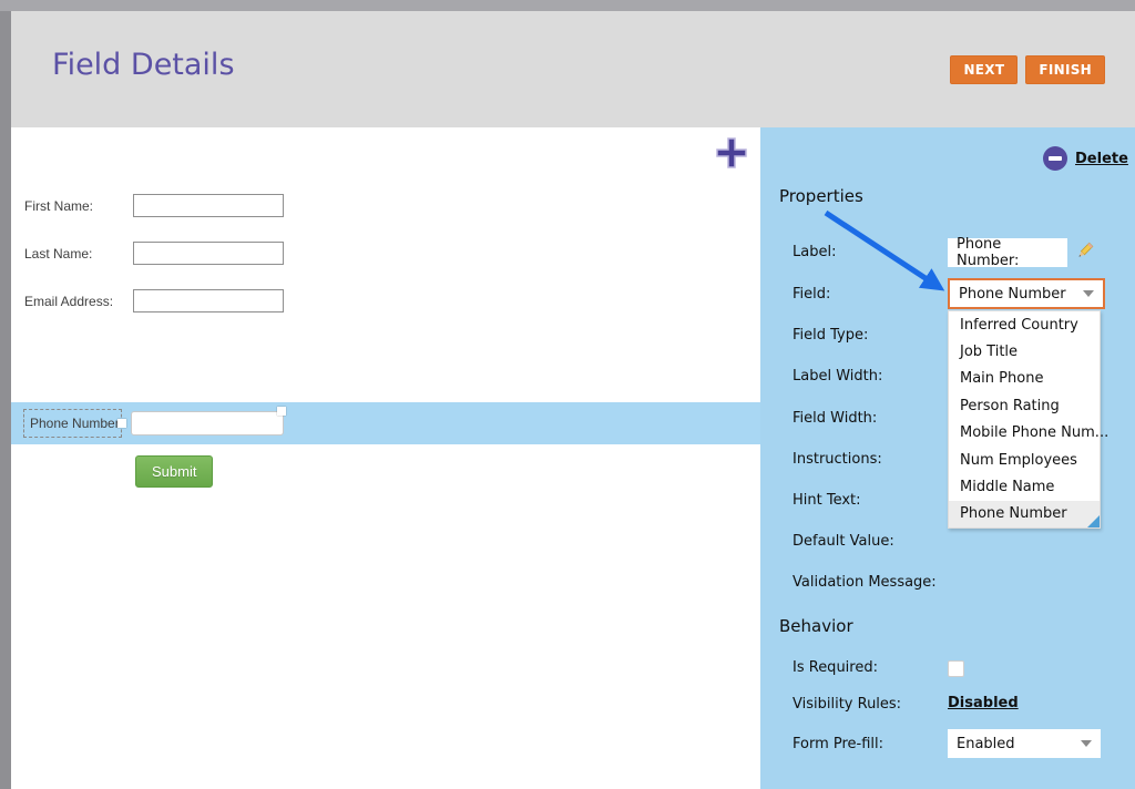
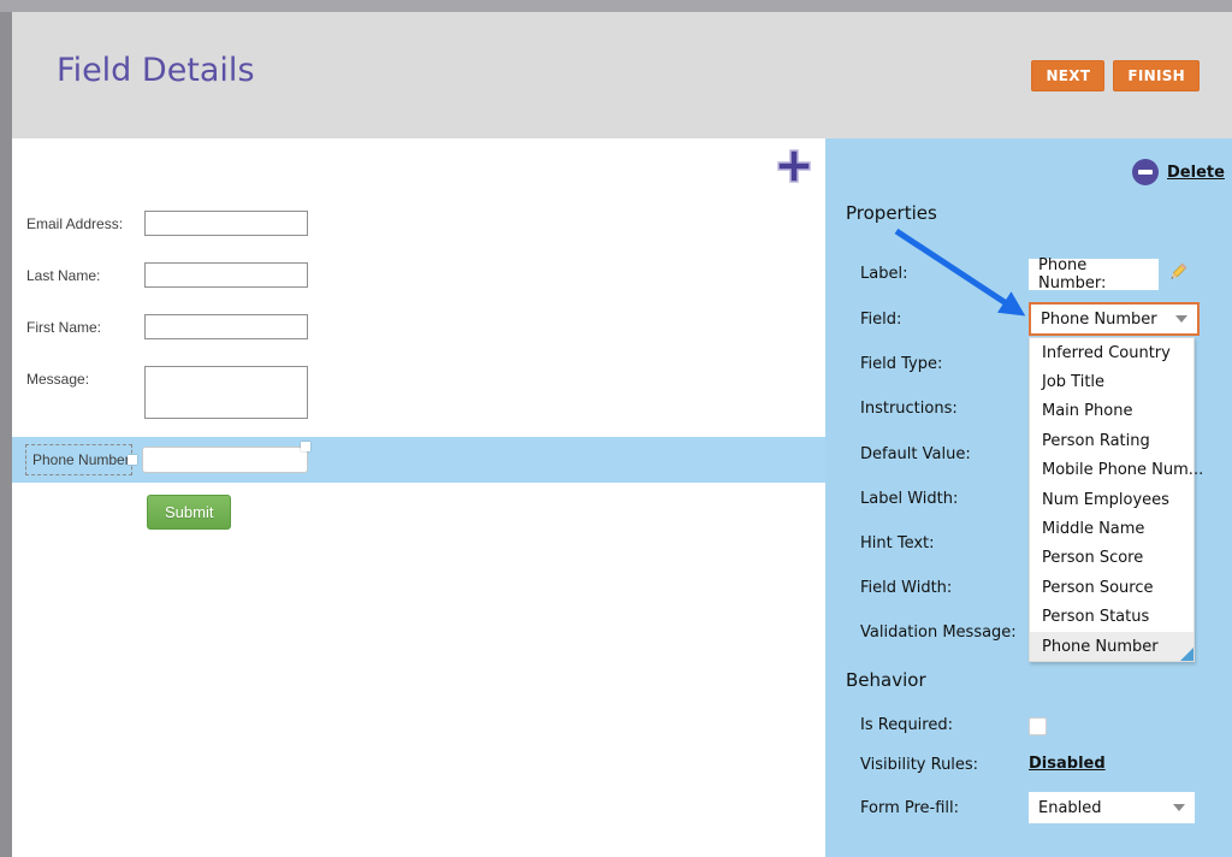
  Field Details
  NEXT
  FINISH
- First Name:
+ Email Address:
  Last Name:
- Email Address:
+ First Name:
+ Message:
  Phone Numbe
  Submit
  Delete
  Properties
  Label:
  Phone Number:
  Field:
  Phone Number
  Field Type:
- Label Width:
+ Instructions:
- Field Width:
+ Default Value:
- Instructions:
+ Label Width:
  Hint Text:
- Default Value:
+ Field Width:
  Validation Message:
  Inferred Country
  Job Title
  Main Phone
  Person Rating
  Mobile Phone Num...
  Num Employees
  Middle Name
+ Person Score
+ Person Source
+ Person Status
  Phone Number
  Behavior
  Is Required:
  Visibility Rules:
  Disabled
  Form Pre-fill:
  Enabled
